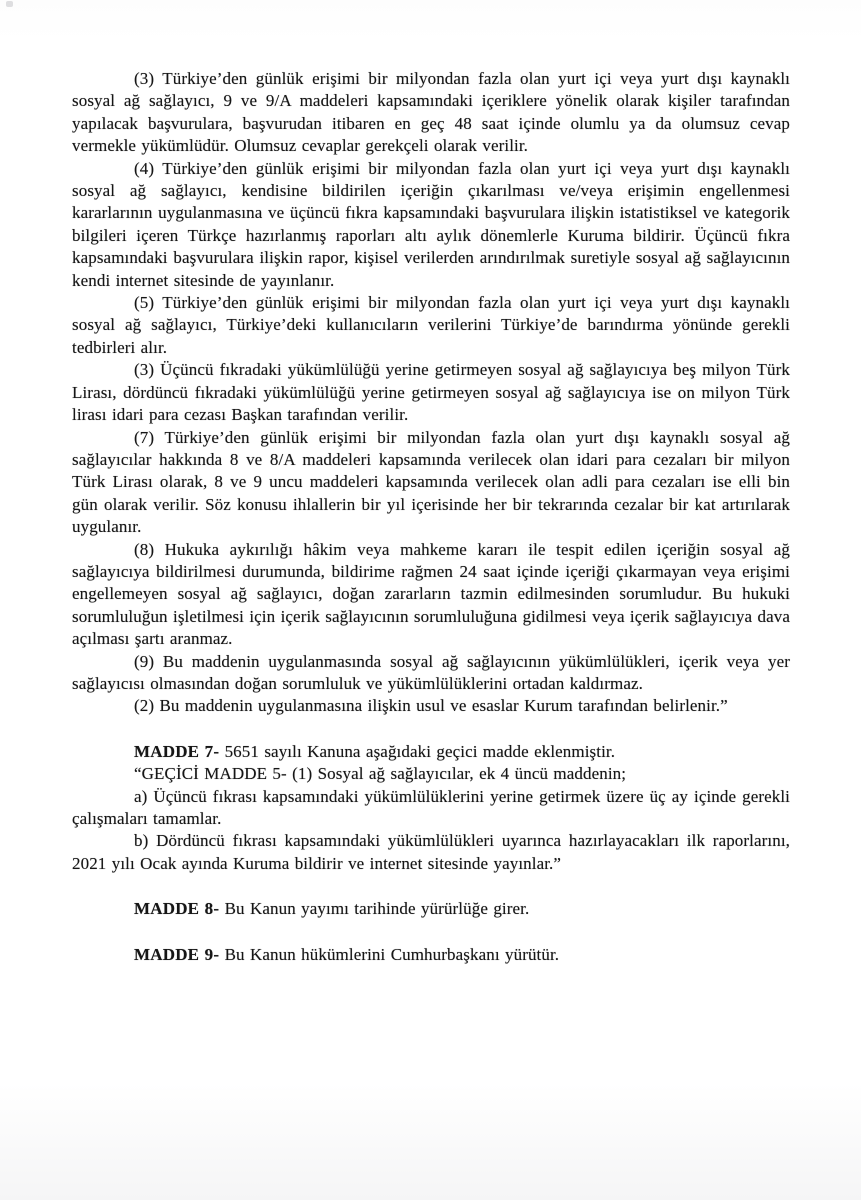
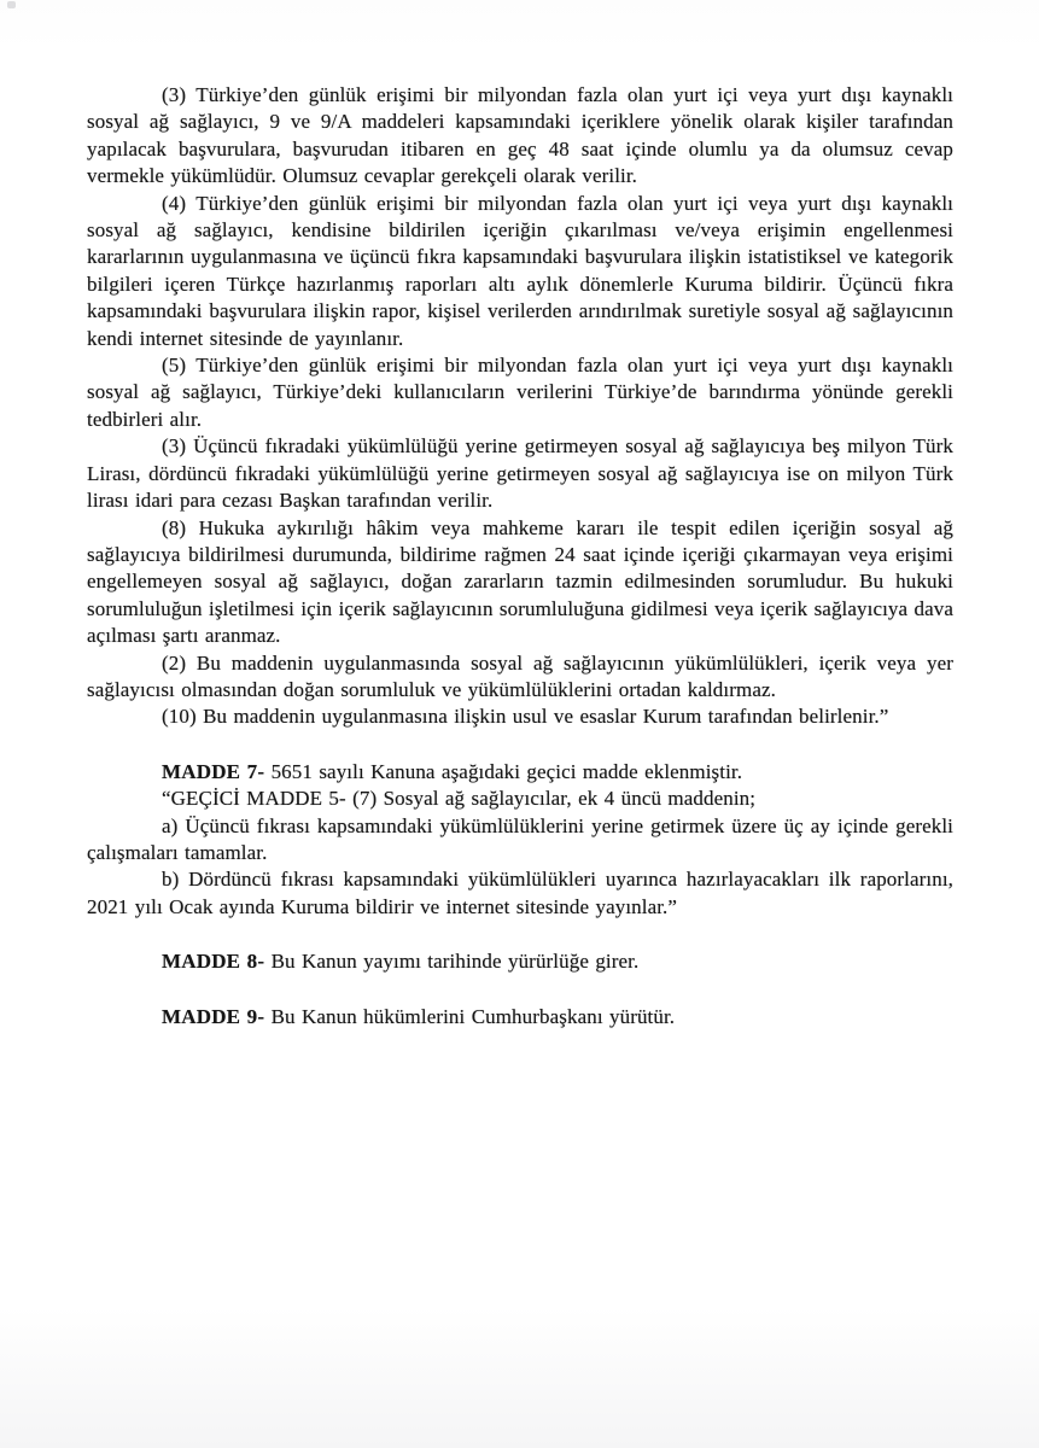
  (3) Türkiye’den günlük erişimi bir milyondan fazla olan yurt içi veya yurt dışı kaynaklı sosyal ağ sağlayıcı, 9 ve 9/A maddeleri kapsamındaki içeriklere yönelik olarak kişiler tarafından yapılacak başvurulara, başvurudan itibaren en geç 48 saat içinde olumlu ya da olumsuz cevap vermekle yükümlüdür. Olumsuz cevaplar gerekçeli olarak verilir.
  (4) Türkiye’den günlük erişimi bir milyondan fazla olan yurt içi veya yurt dışı kaynaklı sosyal ağ sağlayıcı, kendisine bildirilen içeriğin çıkarılması ve/veya erişimin engellenmesi kararlarının uygulanmasına ve üçüncü fıkra kapsamındaki başvurulara ilişkin istatistiksel ve kategorik bilgileri içeren Türkçe hazırlanmış raporları altı aylık dönemlerle Kuruma bildirir. Üçüncü fıkra kapsamındaki başvurulara ilişkin rapor, kişisel verilerden arındırılmak suretiyle sosyal ağ sağlayıcının kendi internet sitesinde de yayınlanır.
  (5) Türkiye’den günlük erişimi bir milyondan fazla olan yurt içi veya yurt dışı kaynaklı sosyal ağ sağlayıcı, Türkiye’deki kullanıcıların verilerini Türkiye’de barındırma yönünde gerekli tedbirleri alır.
  (3) Üçüncü fıkradaki yükümlülüğü yerine getirmeyen sosyal ağ sağlayıcıya beş milyon Türk Lirası, dördüncü fıkradaki yükümlülüğü yerine getirmeyen sosyal ağ sağlayıcıya ise on milyon Türk lirası idari para cezası Başkan tarafından verilir.
- (7) Türkiye’den günlük erişimi bir milyondan fazla olan yurt dışı kaynaklı sosyal ağ sağlayıcılar hakkında 8 ve 8/A maddeleri kapsamında verilecek olan idari para cezaları bir milyon Türk Lirası olarak, 8 ve 9 uncu maddeleri kapsamında verilecek olan adli para cezaları ise elli bin gün olarak verilir. Söz konusu ihlallerin bir yıl içerisinde her bir tekrarında cezalar bir kat artırılarak uygulanır.
  (8) Hukuka aykırılığı hâkim veya mahkeme kararı ile tespit edilen içeriğin sosyal ağ sağlayıcıya bildirilmesi durumunda, bildirime rağmen 24 saat içinde içeriği çıkarmayan veya erişimi engellemeyen sosyal ağ sağlayıcı, doğan zararların tazmin edilmesinden sorumludur. Bu hukuki sorumluluğun işletilmesi için içerik sağlayıcının sorumluluğuna gidilmesi veya içerik sağlayıcıya dava açılması şartı aranmaz.
- (9) Bu maddenin uygulanmasında sosyal ağ sağlayıcının yükümlülükleri, içerik veya yer sağlayıcısı olmasından doğan sorumluluk ve yükümlülüklerini ortadan kaldırmaz.
+ (2) Bu maddenin uygulanmasında sosyal ağ sağlayıcının yükümlülükleri, içerik veya yer sağlayıcısı olmasından doğan sorumluluk ve yükümlülüklerini ortadan kaldırmaz.
- (2) Bu maddenin uygulanmasına ilişkin usul ve esaslar Kurum tarafından belirlenir.”
+ (10) Bu maddenin uygulanmasına ilişkin usul ve esaslar Kurum tarafından belirlenir.”
  MADDE 7- 5651 sayılı Kanuna aşağıdaki geçici madde eklenmiştir.
- “GEÇİCİ MADDE 5- (1) Sosyal ağ sağlayıcılar, ek 4 üncü maddenin;
+ “GEÇİCİ MADDE 5- (7) Sosyal ağ sağlayıcılar, ek 4 üncü maddenin;
  a) Üçüncü fıkrası kapsamındaki yükümlülüklerini yerine getirmek üzere üç ay içinde gerekli çalışmaları tamamlar.
  b) Dördüncü fıkrası kapsamındaki yükümlülükleri uyarınca hazırlayacakları ilk raporlarını, 2021 yılı Ocak ayında Kuruma bildirir ve internet sitesinde yayınlar.”
  MADDE 8- Bu Kanun yayımı tarihinde yürürlüğe girer.
  MADDE 9- Bu Kanun hükümlerini Cumhurbaşkanı yürütür.
